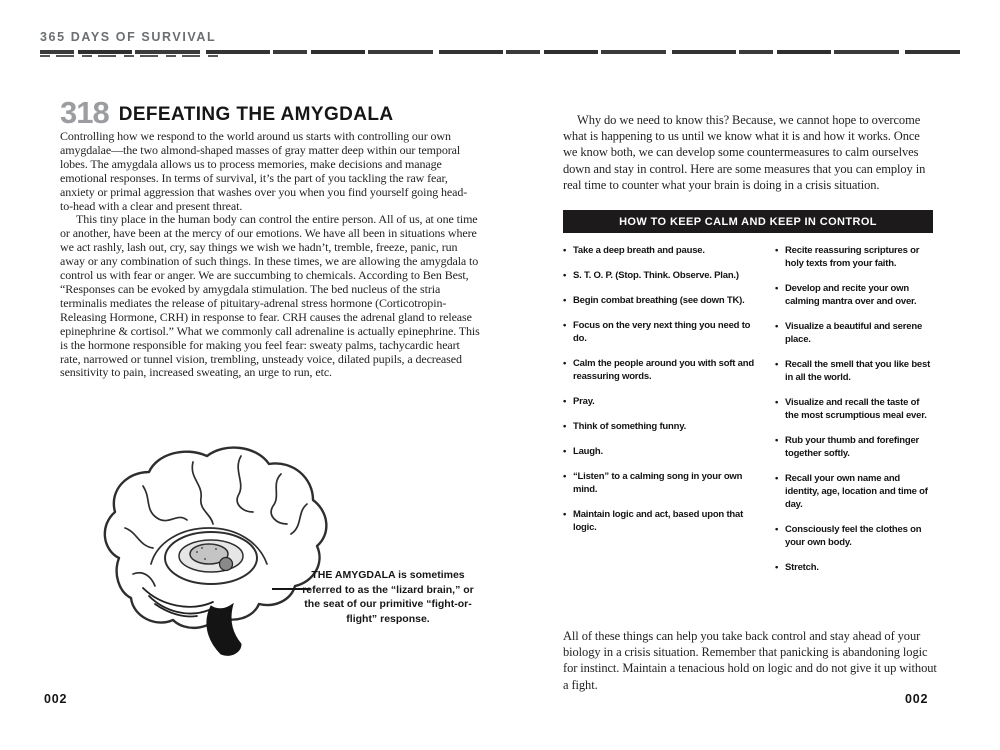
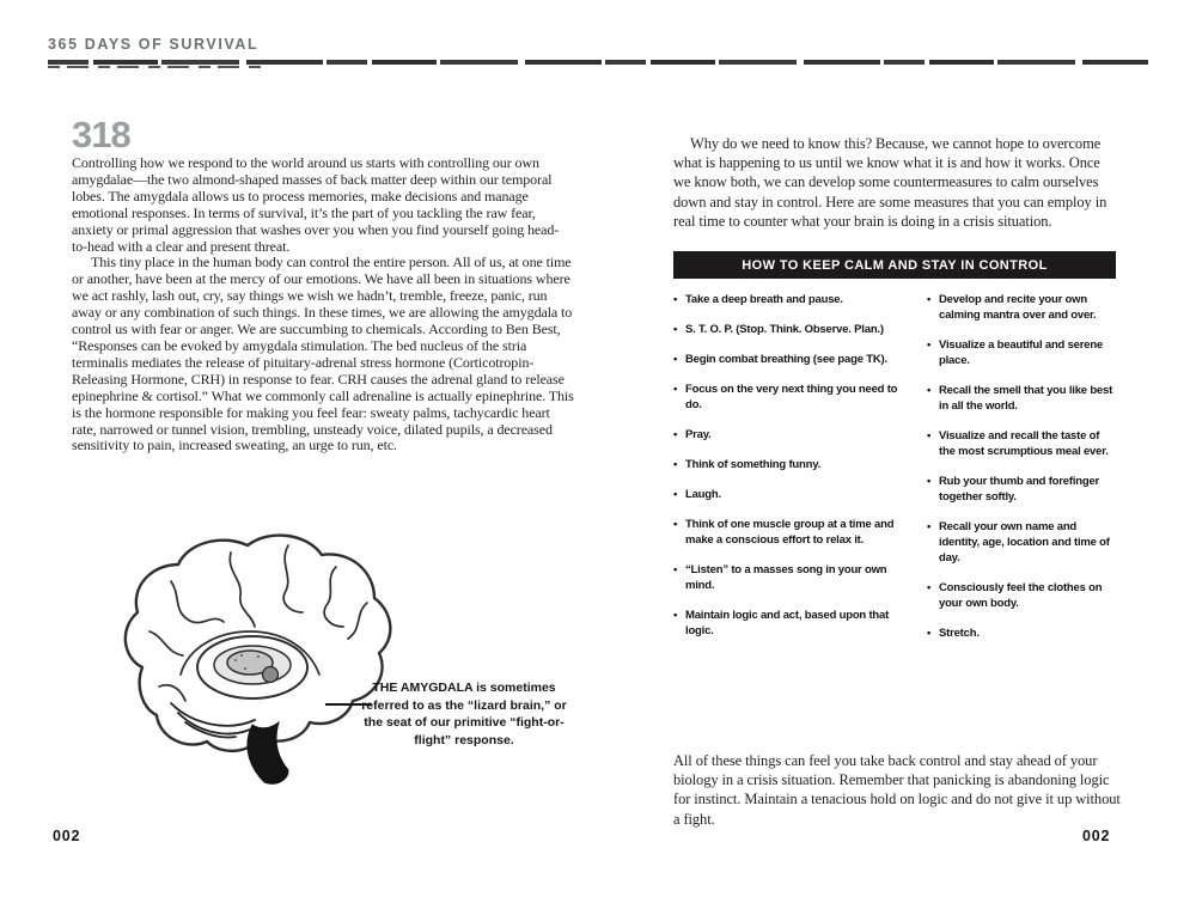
  365 DAYS OF SURVIVAL
  318
- DEFEATING THE AMYGDALA
- Controlling how we respond to the world around us starts with controlling our own amygdalae—the two almond-shaped masses of gray matter deep within our temporal lobes. The amygdala allows us to process memories, make decisions and manage emotional responses. In terms of survival, it’s the part of you tackling the raw fear, anxiety or primal aggression that washes over you when you find yourself going head-to-head with a clear and present threat.
+ Controlling how we respond to the world around us starts with controlling our own amygdalae—the two almond-shaped masses of back matter deep within our temporal lobes. The amygdala allows us to process memories, make decisions and manage emotional responses. In terms of survival, it’s the part of you tackling the raw fear, anxiety or primal aggression that washes over you when you find yourself going head-to-head with a clear and present threat.
  This tiny place in the human body can control the entire person. All of us, at one time or another, have been at the mercy of our emotions. We have all been in situations where we act rashly, lash out, cry, say things we wish we hadn’t, tremble, freeze, panic, run away or any combination of such things. In these times, we are allowing the amygdala to control us with fear or anger. We are succumbing to chemicals. According to Ben Best, “Responses can be evoked by amygdala stimulation. The bed nucleus of the stria terminalis mediates the release of pituitary-adrenal stress hormone (Corticotropin-Releasing Hormone, CRH) in response to fear. CRH causes the adrenal gland to release epinephrine & cortisol.” What we commonly call adrenaline is actually epinephrine. This is the hormone responsible for making you feel fear: sweaty palms, tachycardic heart rate, narrowed or tunnel vision, trembling, unsteady voice, dilated pupils, a decreased sensitivity to pain, increased sweating, an urge to run, etc.
  THE AMYGDALA is sometimes referred to as the “lizard brain,” or the seat of our primitive “fight-or-flight” response.
  Why do we need to know this? Because, we cannot hope to overcome what is happening to us until we know what it is and how it works. Once we know both, we can develop some countermeasures to calm ourselves down and stay in control. Here are some measures that you can employ in real time to counter what your brain is doing in a crisis situation.
- HOW TO KEEP CALM AND KEEP IN CONTROL
+ HOW TO KEEP CALM AND STAY IN CONTROL
  Take a deep breath and pause.
  S. T. O. P. (Stop. Think. Observe. Plan.)
- Begin combat breathing (see down TK).
+ Begin combat breathing (see page TK).
  Focus on the very next thing you need to do.
- Calm the people around you with soft and reassuring words.
  Pray.
  Think of something funny.
  Laugh.
+ Think of one muscle group at a time and make a conscious effort to relax it.
- “Listen” to a calming song in your own mind.
+ “Listen” to a masses song in your own mind.
  Maintain logic and act, based upon that logic.
- Recite reassuring scriptures or holy texts from your faith.
  Develop and recite your own calming mantra over and over.
  Visualize a beautiful and serene place.
  Recall the smell that you like best in all the world.
  Visualize and recall the taste of the most scrumptious meal ever.
  Rub your thumb and forefinger together softly.
  Recall your own name and identity, age, location and time of day.
  Consciously feel the clothes on your own body.
  Stretch.
- All of these things can help you take back control and stay ahead of your biology in a crisis situation. Remember that panicking is abandoning logic for instinct. Maintain a tenacious hold on logic and do not give it up without a fight.
+ All of these things can feel you take back control and stay ahead of your biology in a crisis situation. Remember that panicking is abandoning logic for instinct. Maintain a tenacious hold on logic and do not give it up without a fight.
  002
  002
